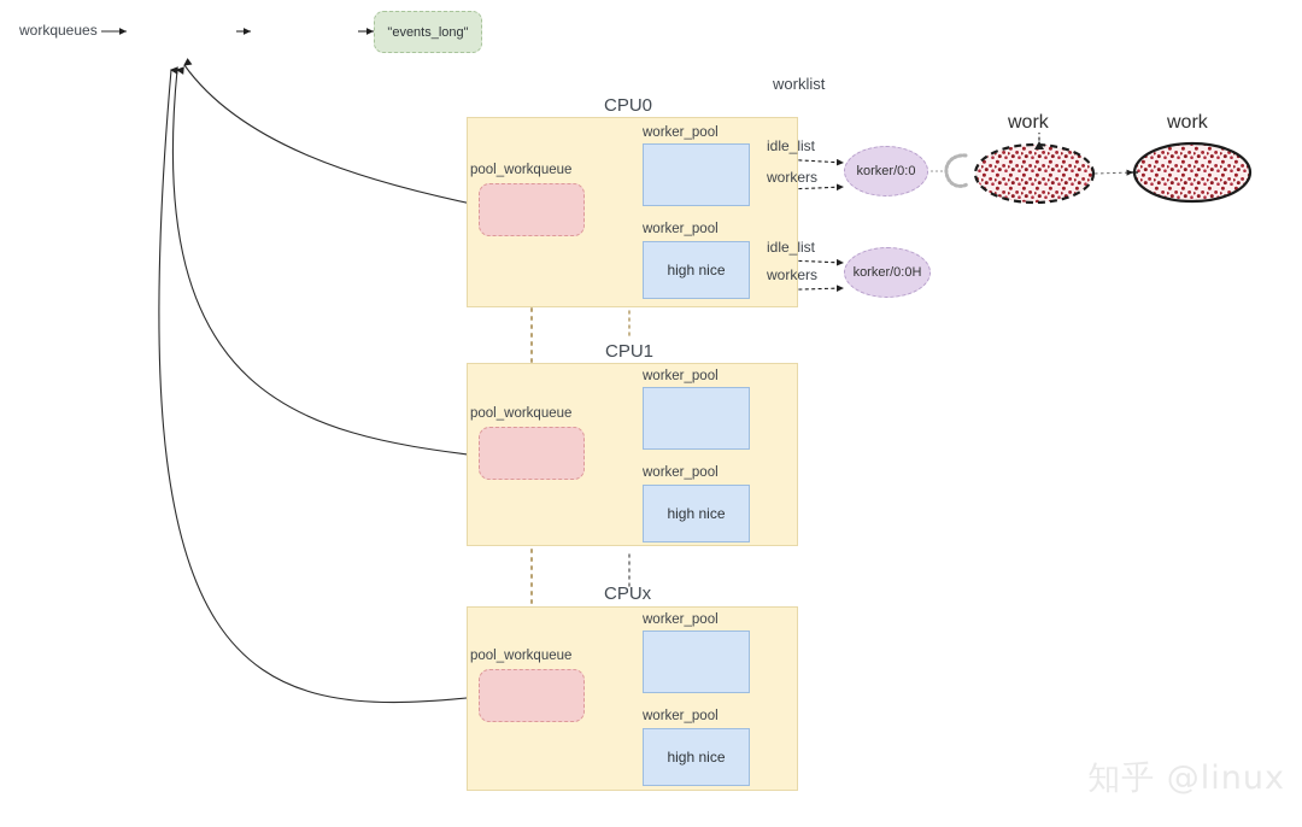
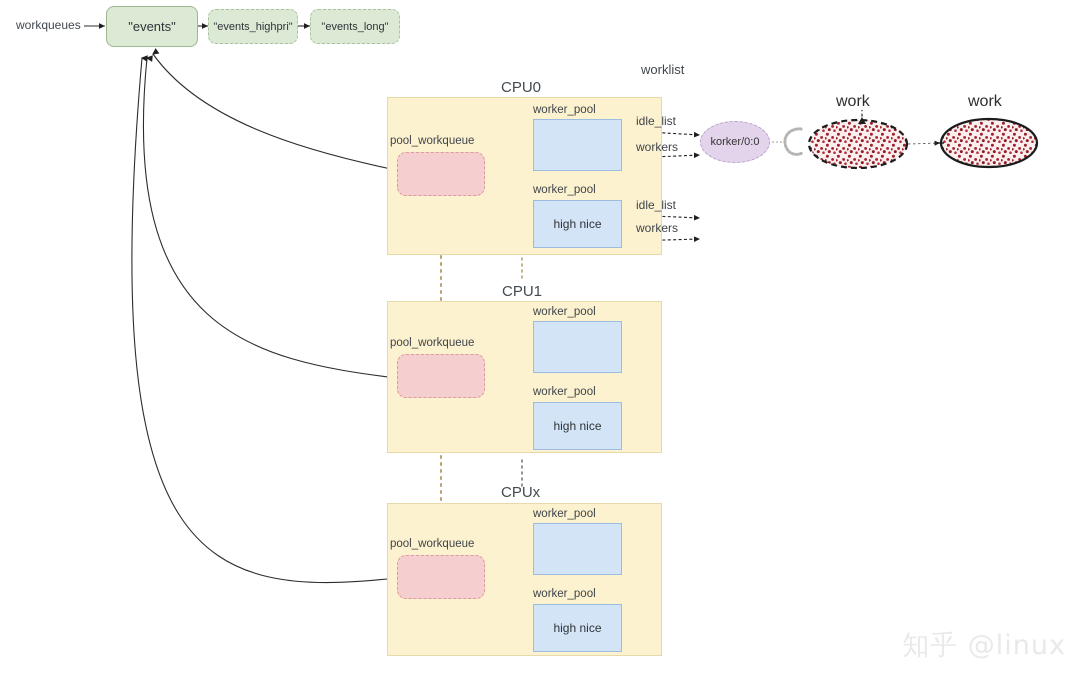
  workqueues
+ "events"
+ "events_highpri"
  "events_long"
  worklist
  CPU0
  pool_workqueue
  worker_pool
  worker_pool
  high nice
  idle_list
  workers
  idle_list
  workers
  korker/0:0
- korker/0:0H
  work
  work
  CPU1
  pool_workqueue
  worker_pool
  worker_pool
  high nice
  CPUx
  pool_workqueue
  worker_pool
  worker_pool
  high nice
